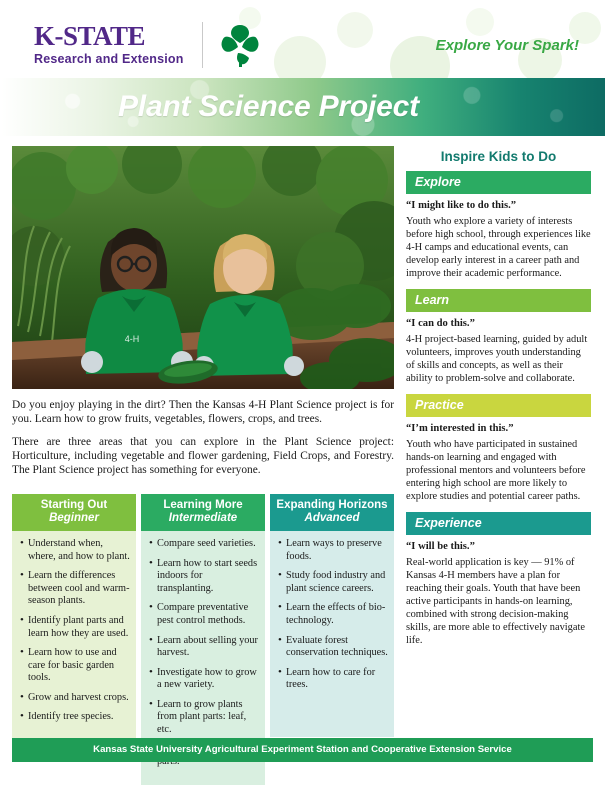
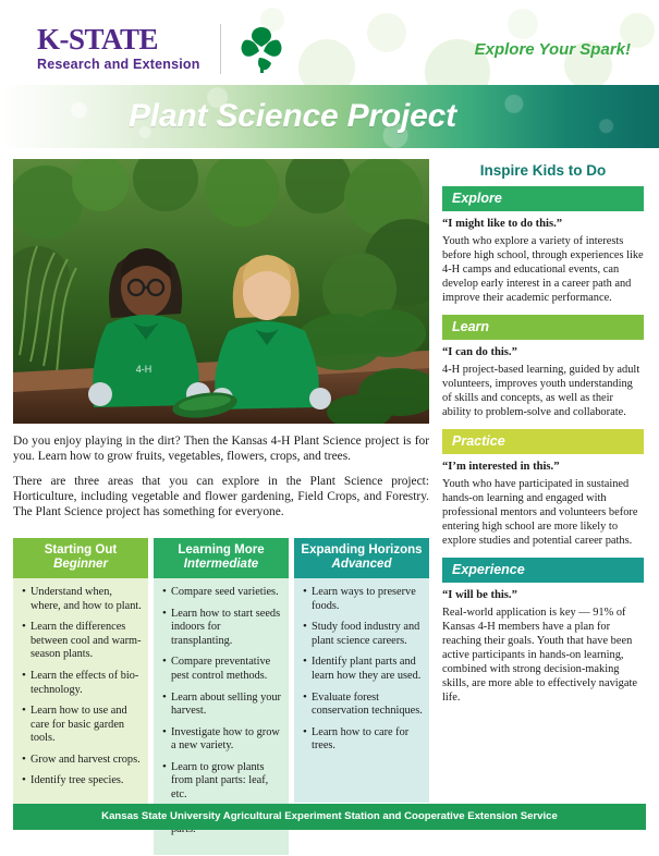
  K-STATE
  Research and Extension
  Explore Your Spark!
  Plant Science Project
  4-H
  Do you enjoy playing in the dirt? Then the Kansas 4-H Plant Science project is for you. Learn how to grow fruits, vegetables, flowers, crops, and trees.
  There are three areas that you can explore in the Plant Science project: Horticulture, including vegetable and flower gardening, Field Crops, and Forestry. The Plant Science project has something for everyone.
  Starting Out
  Beginner
  Understand when, where, and how to plant.
  Learn the differences between cool and warm-season plants.
- Identify plant parts and learn how they are used.
+ Learn the effects of bio-technology.
  Learn how to use and care for basic garden tools.
  Grow and harvest crops.
  Identify tree species.
  Learning More
  Intermediate
  Compare seed varieties.
  Learn how to start seeds indoors for transplanting.
  Compare preventative pest control methods.
  Learn about selling your harvest.
  Investigate how to grow a new variety.
  Learn to grow plants from plant parts: leaf, etc.
  Expanding Horizons
  Advanced
  Learn ways to preserve foods.
  Study food industry and plant science careers.
- Learn the effects of bio-technology.
+ Identify plant parts and learn how they are used.
  Evaluate forest conservation techniques.
  Learn how to care for trees.
  Inspire Kids to Do
  Explore
  “I might like to do this.”
  Youth who explore a variety of interests before high school, through experiences like 4-H camps and educational events, can develop early interest in a career path and improve their academic performance.
  Learn
  “I can do this.”
  4-H project-based learning, guided by adult volunteers, improves youth understanding of skills and concepts, as well as their ability to problem-solve and collaborate.
  Practice
  “I’m interested in this.”
  Youth who have participated in sustained hands-on learning and engaged with professional mentors and volunteers before entering high school are more likely to explore studies and potential career paths.
  Experience
  “I will be this.”
  Real-world application is key — 91% of Kansas 4-H members have a plan for reaching their goals. Youth that have been active participants in hands-on learning, combined with strong decision-making skills, are more able to effectively navigate life.
  Kansas State University Agricultural Experiment Station and Cooperative Extension Service
